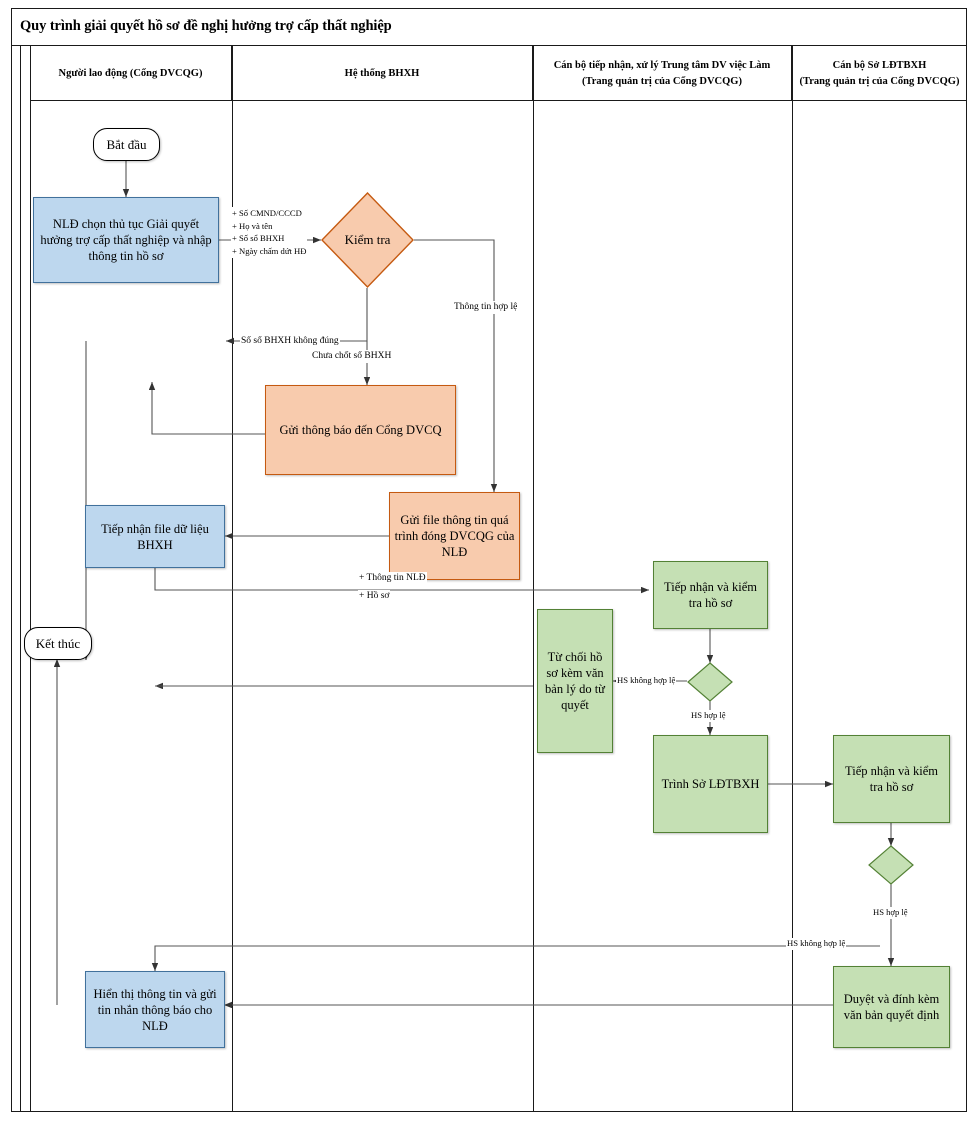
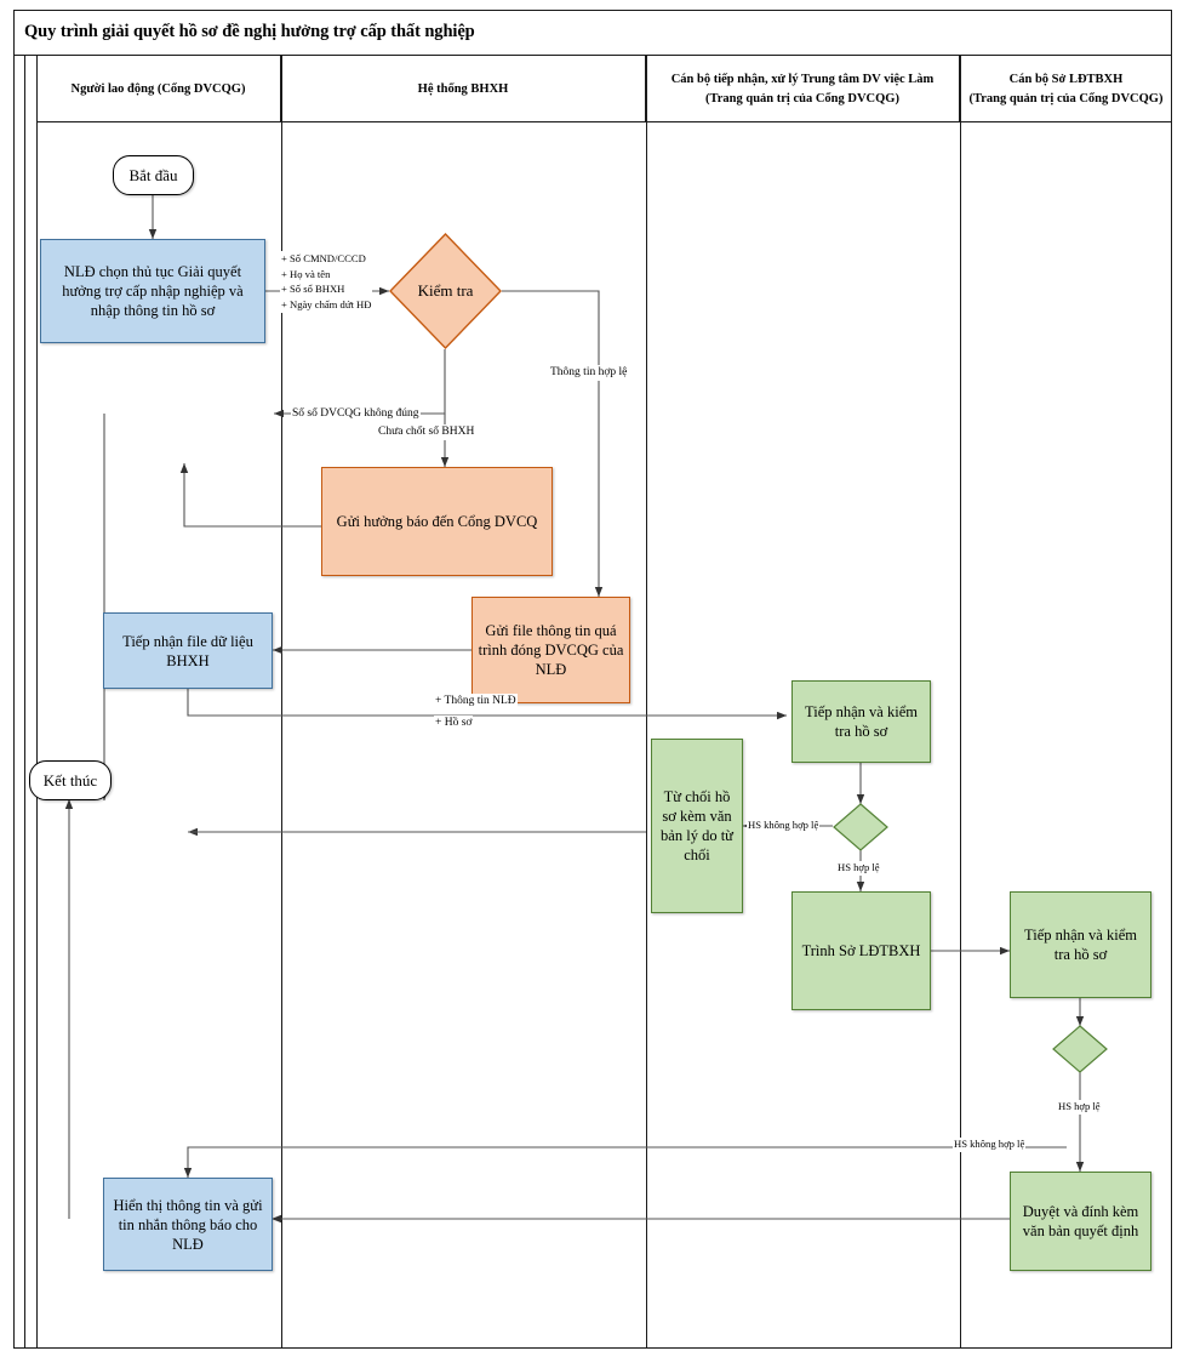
  Quy trình giải quyết hồ sơ đề nghị hưởng trợ cấp thất nghiệp
  Người lao động (Cổng DVCQG)
  Hệ thống BHXH
  Cán bộ tiếp nhận, xử lý Trung tâm DV việc Làm
  (Trang quản trị của Cổng DVCQG)
  Cán bộ Sở LĐTBXH
  (Trang quản trị của Cổng DVCQG)
  Bắt đầu
- NLĐ chọn thủ tục Giải quyết hưởng trợ cấp thất nghiệp và nhập thông tin hồ sơ
+ NLĐ chọn thủ tục Giải quyết hưởng trợ cấp nhập nghiệp và nhập thông tin hồ sơ
  Tiếp nhận file dữ liệu BHXH
  Kết thúc
  Hiển thị thông tin và gửi tin nhắn thông báo cho NLĐ
  Kiểm tra
- Gửi thông báo đến Cổng DVCQ
+ Gửi hưởng báo đến Cổng DVCQ
  Gửi file thông tin quá trình đóng DVCQG của NLĐ
  Tiếp nhận và kiểm tra hồ sơ
- Từ chối hồ sơ kèm văn bản lý do từ quyết
+ Từ chối hồ sơ kèm văn bản lý do từ chối
  Trình Sở LĐTBXH
  Tiếp nhận và kiểm tra hồ sơ
  Duyệt và đính kèm văn bản quyết định
  + Số CMND/CCCD
  + Họ và tên
  + Số sổ BHXH
  + Ngày chấm dứt HĐ
- Số sổ BHXH không đúng
+ Số sổ DVCQG không đúng
  Chưa chốt sổ BHXH
  Thông tin hợp lệ
  + Thông tin NLĐ
  + Hồ sơ
  HS không hợp lệ
  HS hợp lệ
  HS hợp lệ
  HS không hợp lệ
